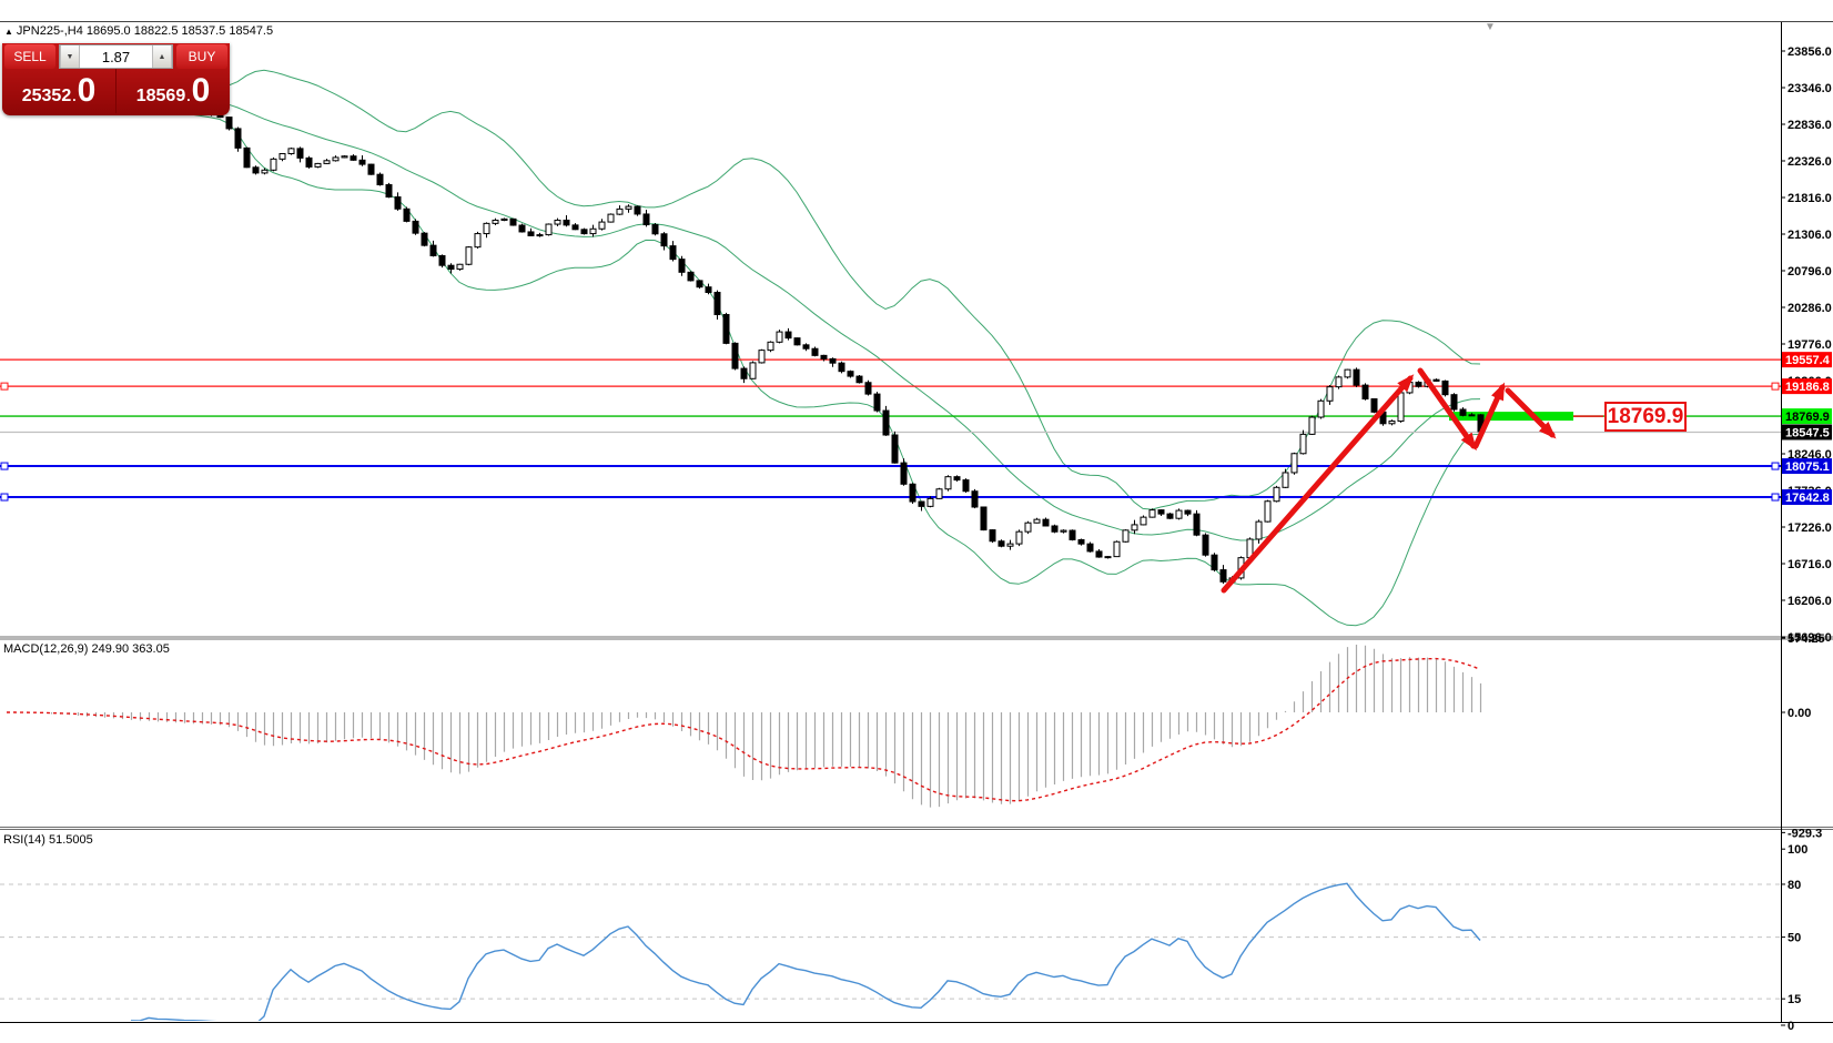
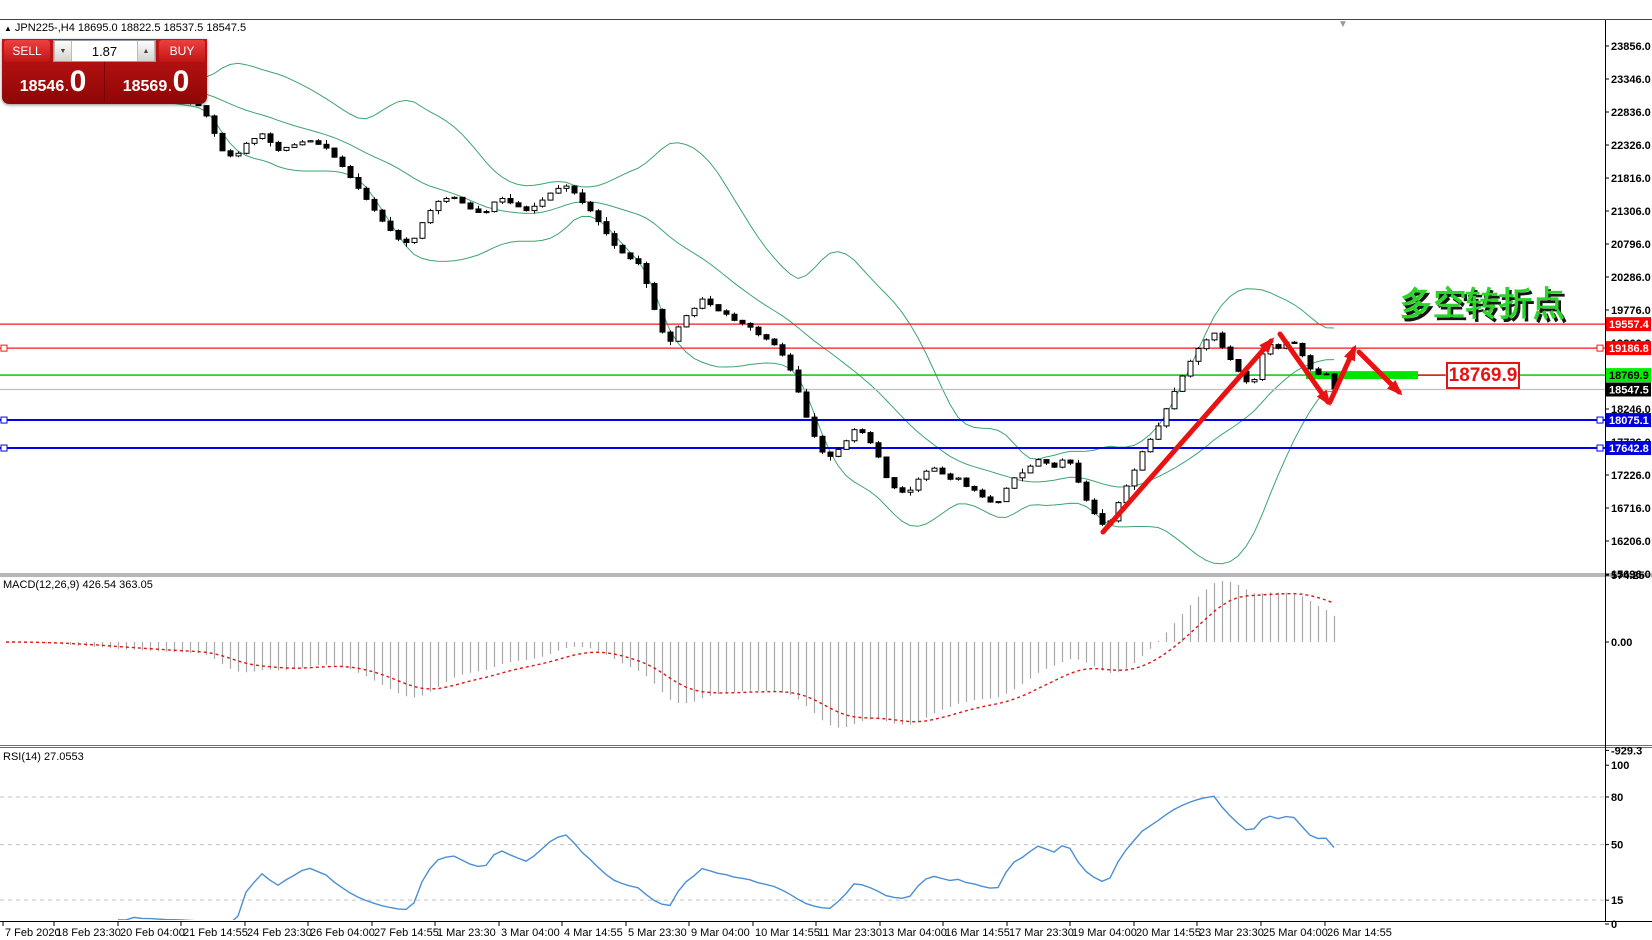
  23856.0
  23346.0
  22836.0
  22326.0
  21816.0
  21306.0
  20796.0
  20286.0
  19776.0
  18246.0
  17226.0
  16716.0
  16206.0
  15696.0
  19557.4
  19186.8
  18769.9
  18547.5
  18075.1
  17642.8
  574.25
  0.00
  -929.3
  100
  80
  50
  15
  0
+ 7 Feb 2020
+ 18 Feb 23:30
+ 20 Feb 04:00
+ 21 Feb 14:55
+ 24 Feb 23:30
+ 26 Feb 04:00
+ 27 Feb 14:55
+ 1 Mar 23:30
+ 3 Mar 04:00
+ 4 Mar 14:55
+ 5 Mar 23:30
+ 9 Mar 04:00
+ 10 Mar 14:55
+ 11 Mar 23:30
+ 13 Mar 04:00
+ 16 Mar 14:55
+ 17 Mar 23:30
+ 19 Mar 04:00
+ 20 Mar 14:55
+ 23 Mar 23:30
+ 25 Mar 04:00
+ 26 Mar 14:55
  ▲ JPN225-,H4 18695.0 18822.5 18537.5 18547.5
  ▼
  SELL
  1.87
  BUY
- 25352
+ 18546
  .
  0
  18569
  .
  0
- MACD(12,26,9) 249.90 363.05
+ MACD(12,26,9) 426.54 363.05
- RSI(14) 51.5005
+ RSI(14) 27.0553
+ 多空转折点
  18769.9
